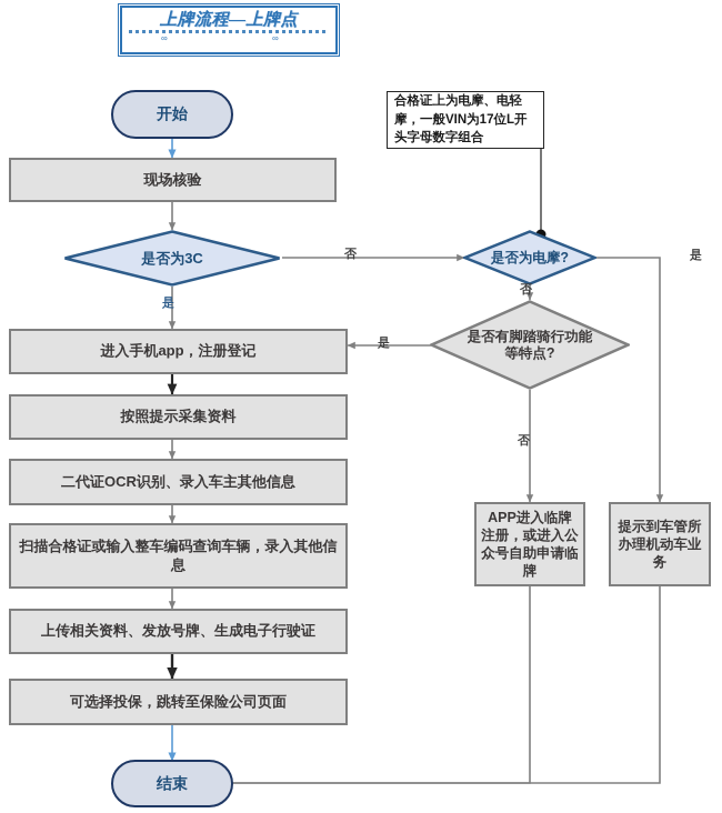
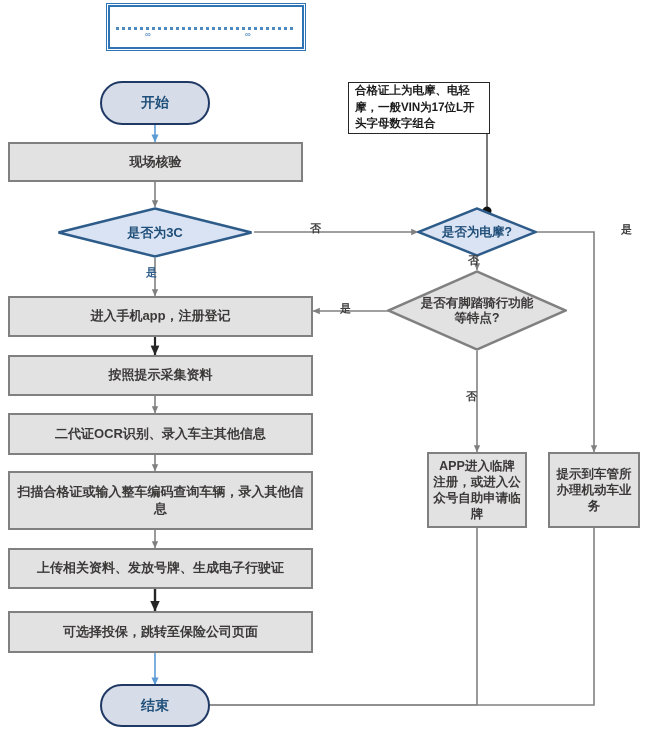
- 上牌流程—上牌点
  ∞
  ∞
  开始
  现场核验
  是否为3C
  进入手机app，注册登记
  按照提示采集资料
  二代证OCR识别、录入车主其他信息
  扫描合格证或输入整车编码查询车辆，录入其他信息
  上传相关资料、发放号牌、生成电子行驶证
  可选择投保，跳转至保险公司页面
  结束
  合格证上为电摩、电轻摩，一般VIN为17位L开头字母数字组合
  是否为电摩?
  是否有脚踏骑行功能等特点?
  APP进入临牌注册，或进入公众号自助申请临牌
  提示到车管所办理机动车业务
  否
  是
  是
  否
  是
  否
